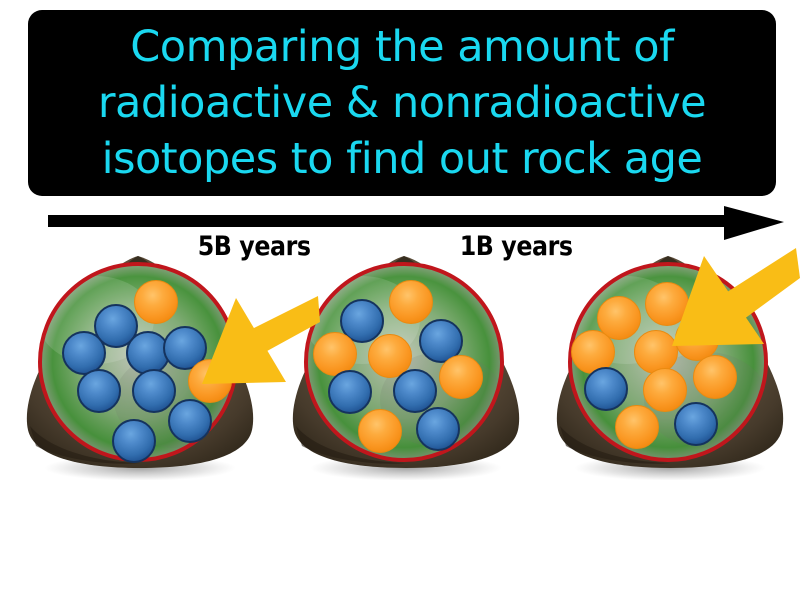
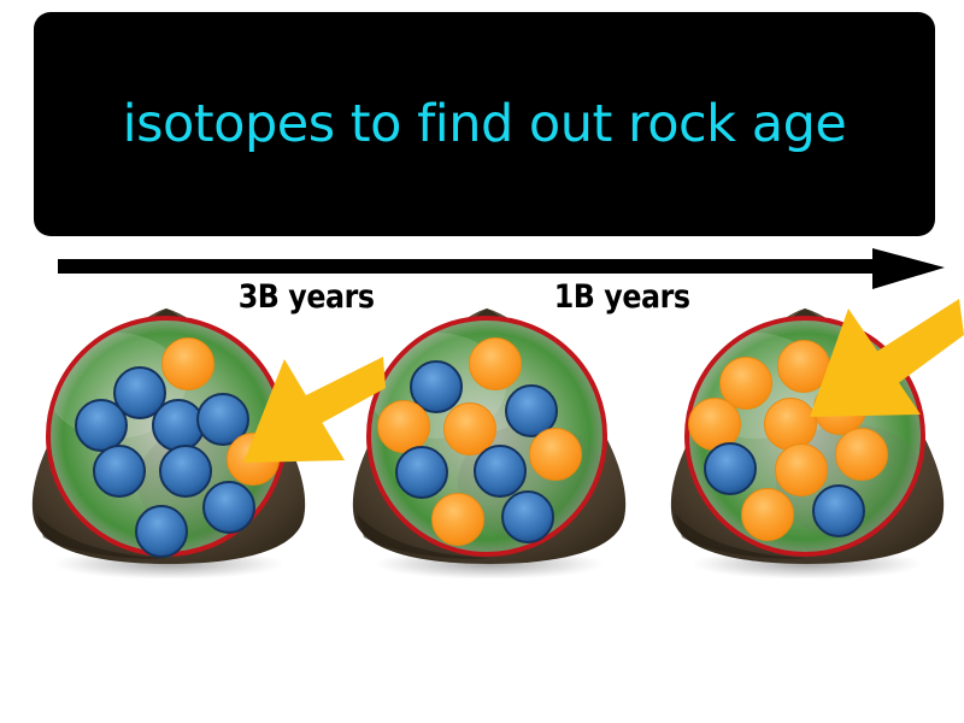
- Comparing the amount of
- radioactive & nonradioactive
  isotopes to find out rock age
- 5B years
+ 3B years
  1B years
